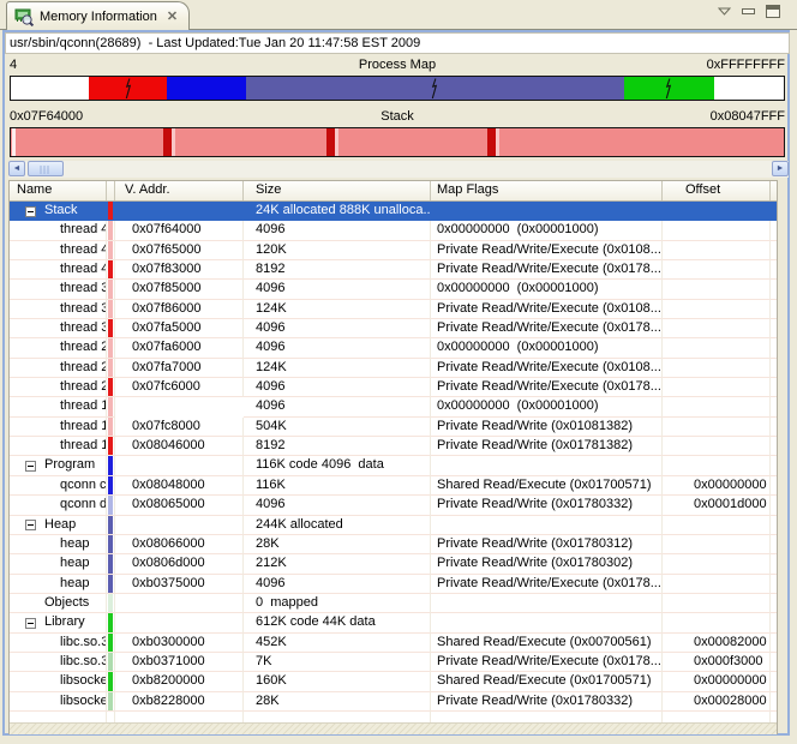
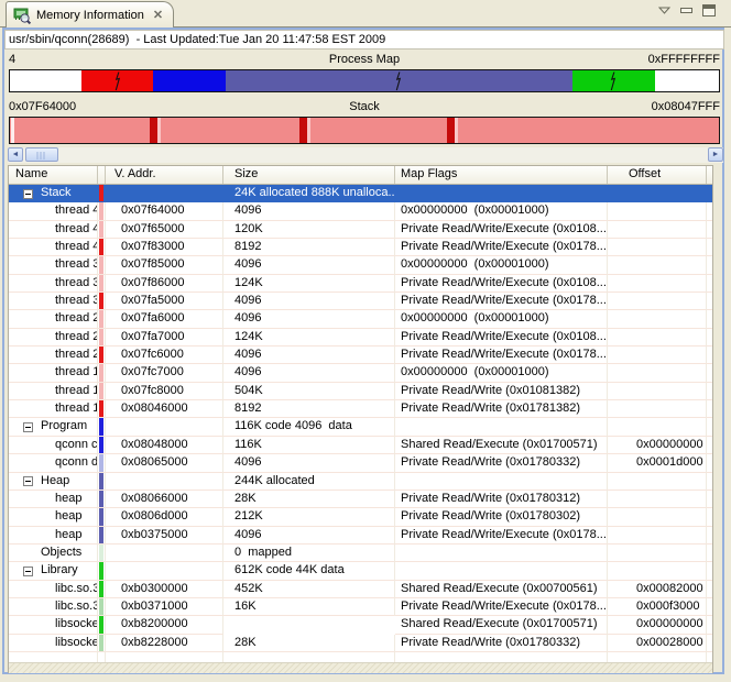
  Memory Information
  ✕
  usr/sbin/qconn(28689) - Last Updated:Tue Jan 20 11:47:58 EST 2009
  4
  Process Map
  0xFFFFFFFF
  0x07F64000
  Stack
  0x08047FFF
  Name
  V. Addr.
  Size
  Map Flags
  Offset
  Stack
  24K allocated 888K unalloca..
  thread 4
  0x07f64000
  4096
  0x00000000 (0x00001000)
  thread 4
  0x07f65000
  120K
  Private Read/Write/Execute (0x0108...
  thread 4
  0x07f83000
  8192
  Private Read/Write/Execute (0x0178...
  thread 3
  0x07f85000
  4096
  0x00000000 (0x00001000)
  thread 3
  0x07f86000
  124K
  Private Read/Write/Execute (0x0108...
  thread 3
  0x07fa5000
  4096
  Private Read/Write/Execute (0x0178...
  thread 2
  0x07fa6000
  4096
  0x00000000 (0x00001000)
  thread 2
  0x07fa7000
  124K
  Private Read/Write/Execute (0x0108...
  thread 2
  0x07fc6000
  4096
  Private Read/Write/Execute (0x0178...
  thread 1
+ 0x07fc7000
  4096
  0x00000000 (0x00001000)
  thread 1
  0x07fc8000
  504K
  Private Read/Write (0x01081382)
  thread 1
  0x08046000
  8192
  Private Read/Write (0x01781382)
  Program
  116K code 4096 data
  0x08048000
  116K
  Shared Read/Execute (0x01700571)
  0x00000000
  0x08065000
  4096
  Private Read/Write (0x01780332)
  0x0001d000
  Heap
  244K allocated
  heap
  0x08066000
  28K
  Private Read/Write (0x01780312)
  heap
  0x0806d000
  212K
  Private Read/Write (0x01780302)
  heap
  0xb0375000
  4096
  Private Read/Write/Execute (0x0178...
  Objects
  0 mapped
  Library
  612K code 44K data
  libc.so.3
  0xb0300000
  452K
  Shared Read/Execute (0x00700561)
  0x00082000
  libc.so.3
  0xb0371000
- 7K
+ 16K
  Private Read/Write/Execute (0x0178...
  0x000f3000
  libsocke
  0xb8200000
- 160K
  Shared Read/Execute (0x01700571)
  0x00000000
  libsocke
  0xb8228000
  28K
  Private Read/Write (0x01780332)
  0x00028000
